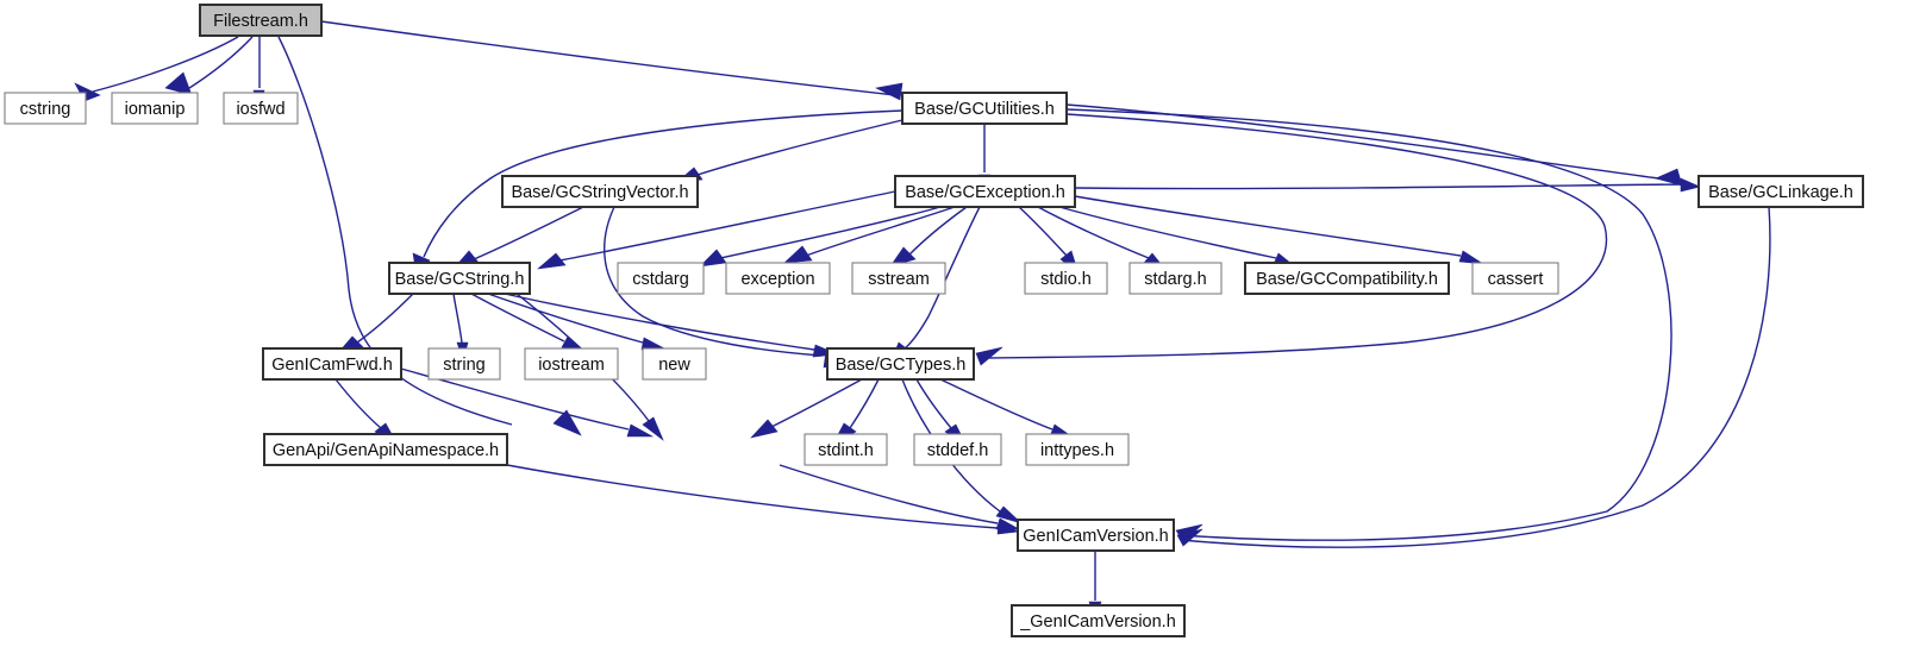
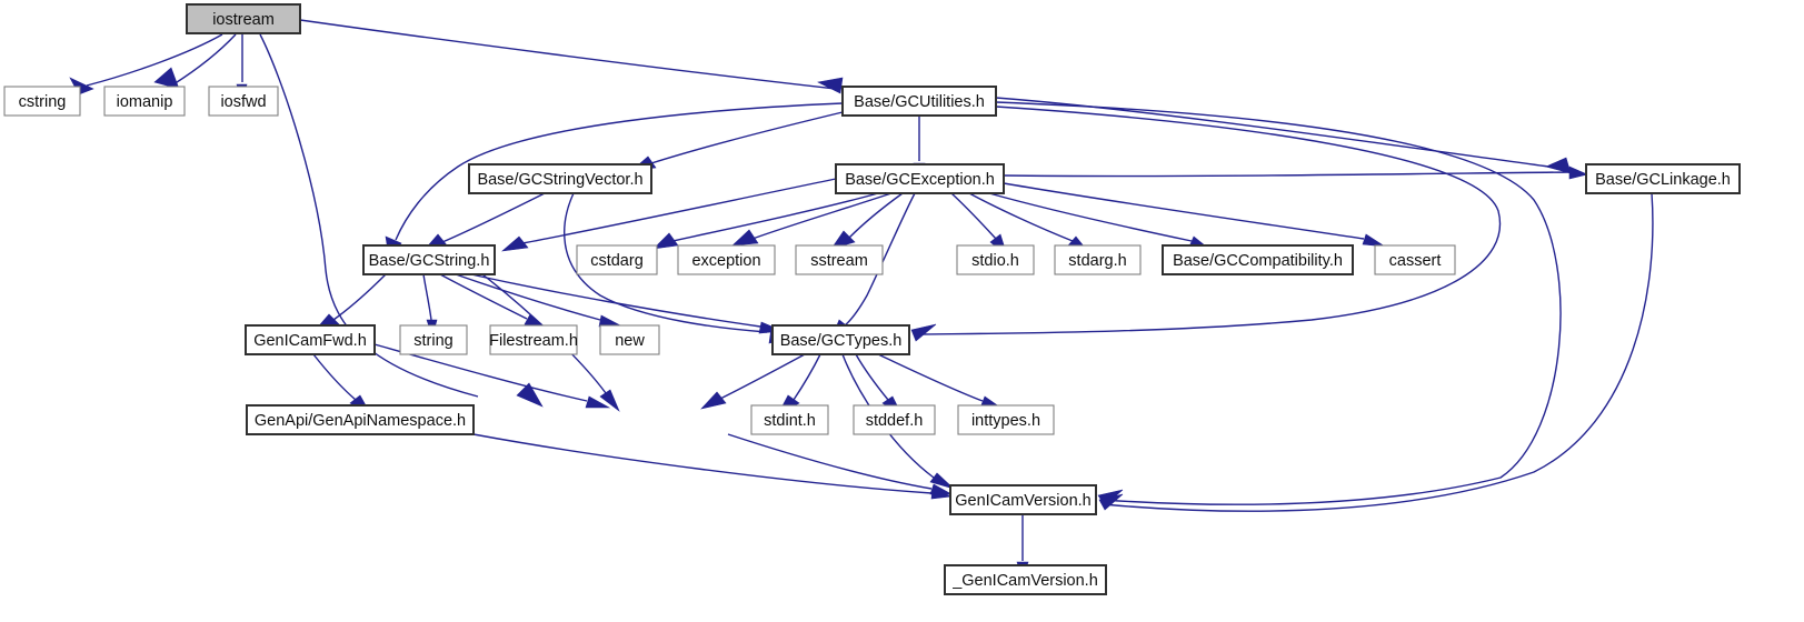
- Filestream.h
+ iostream
  cstring
  iomanip
  iosfwd
  Base/GCUtilities.h
  Base/GCStringVector.h
  Base/GCException.h
  Base/GCLinkage.h
  Base/GCString.h
  cstdarg
  exception
  sstream
  stdio.h
  stdarg.h
  Base/GCCompatibility.h
  cassert
  GenICamFwd.h
  string
- iostream
+ Filestream.h
  new
  Base/GCTypes.h
  GenApi/GenApiNamespace.h
  stdint.h
  stddef.h
  inttypes.h
  GenICamVersion.h
  _GenICamVersion.h
